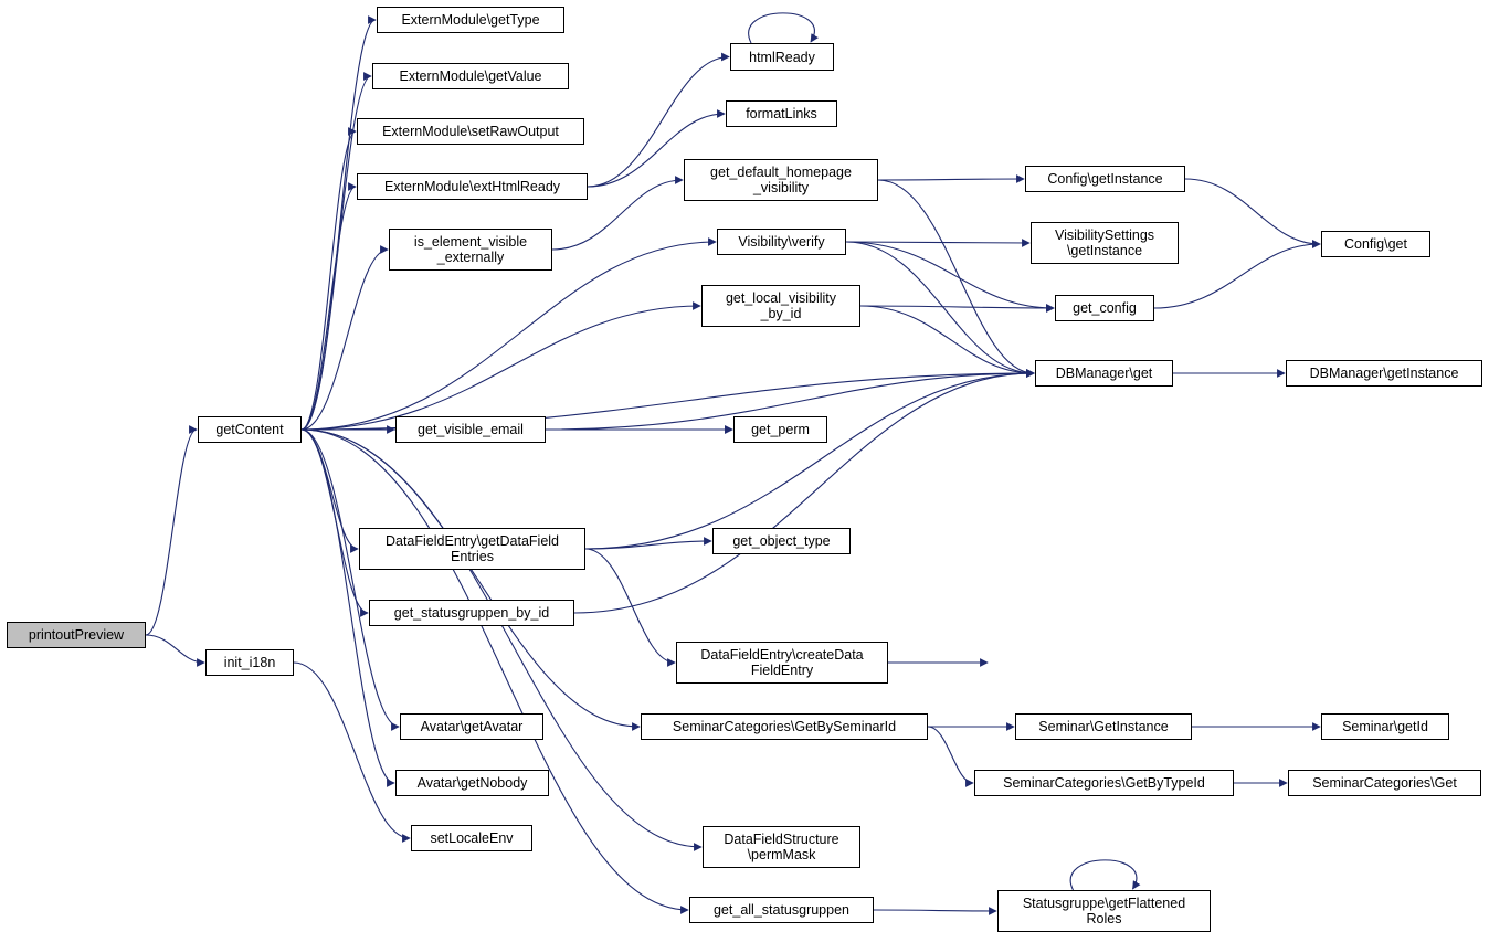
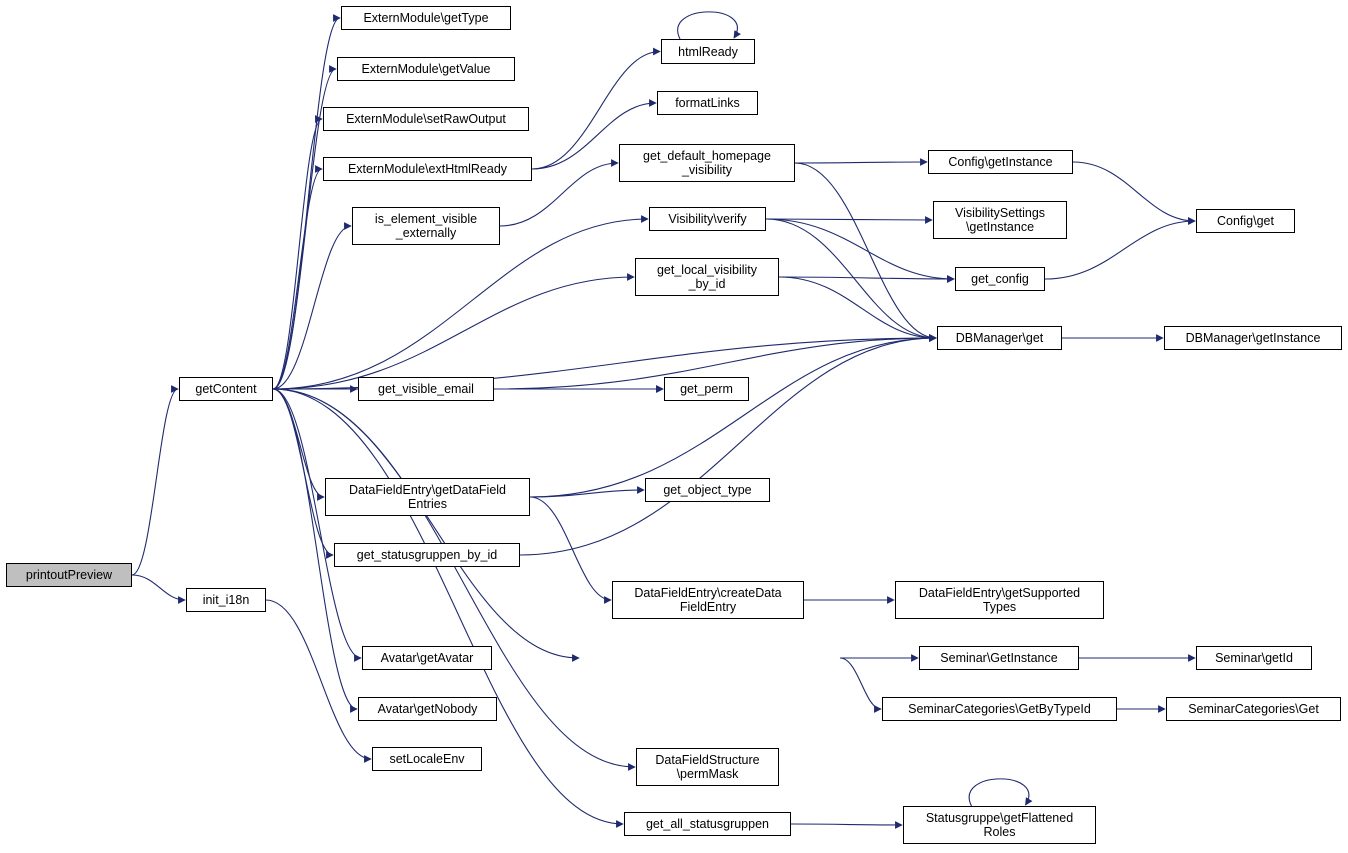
  printoutPreview
  getContent
  init_i18n
  ExternModule\getType
  ExternModule\getValue
  ExternModule\setRawOutput
  ExternModule\extHtmlReady
  is_element_visible
  _externally
  htmlReady
  formatLinks
  get_default_homepage
  _visibility
  Visibility\verify
  get_local_visibility
  _by_id
  Config\getInstance
  VisibilitySettings
  \getInstance
  Config\get
  get_config
  DBManager\get
  DBManager\getInstance
  get_visible_email
  get_perm
  DataFieldEntry\getDataField
  Entries
  get_object_type
  get_statusgruppen_by_id
  DataFieldEntry\createData
  FieldEntry
+ DataFieldEntry\getSupported
+ Types
  Avatar\getAvatar
- SeminarCategories\GetBySeminarId
  Seminar\GetInstance
  Seminar\getId
  Avatar\getNobody
  SeminarCategories\GetByTypeId
  SeminarCategories\Get
  setLocaleEnv
  DataFieldStructure
  \permMask
  get_all_statusgruppen
  Statusgruppe\getFlattened
  Roles
